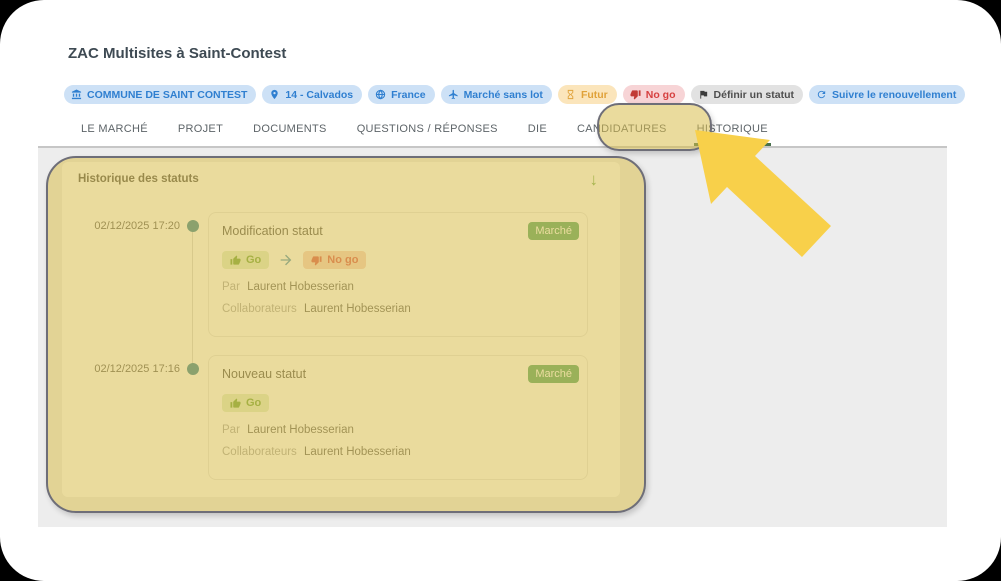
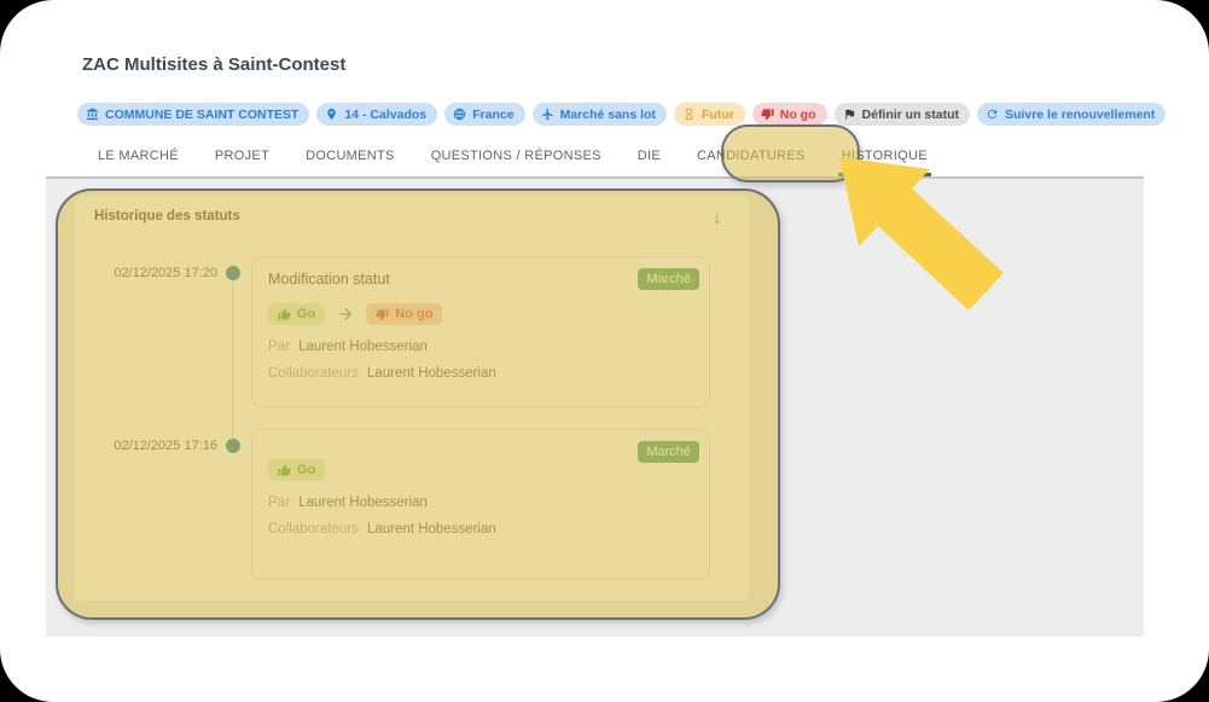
  ZAC Multisites à Saint-Contest
  COMMUNE DE SAINT CONTEST
  14 - Calvados
  France
  Marché sans lot
  Futur
  No go
  Définir un statut
  Suivre le renouvellement
  LE MARCHÉ
  PROJET
  DOCUMENTS
  QUESTIONS / RÉPONSES
  DIE
  CANDIDATURES
  HISTORIQUE
  Historique des statuts
  ↓
  02/12/2025 17:20
  Modification statut
  Marché
  Go
  No go
  Par Laurent Hobesserian
  Collaborateurs Laurent Hobesserian
  02/12/2025 17:16
- Nouveau statut
  Marché
  Go
  Par Laurent Hobesserian
  Collaborateurs Laurent Hobesserian
